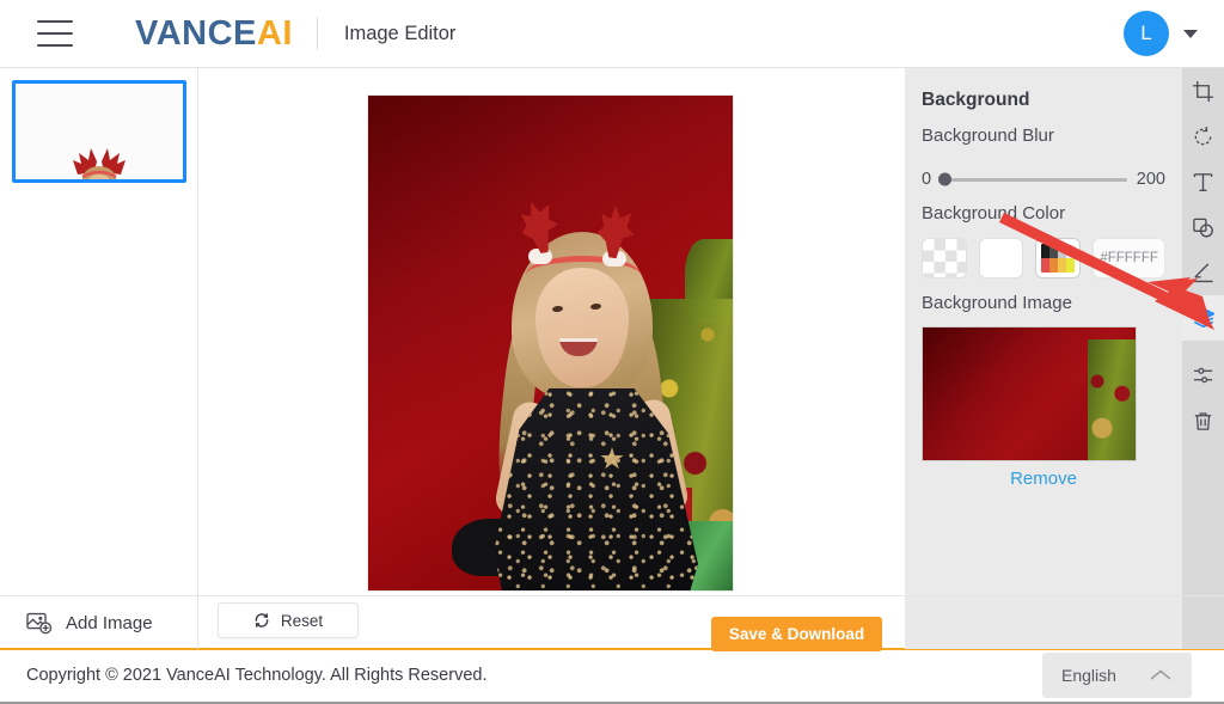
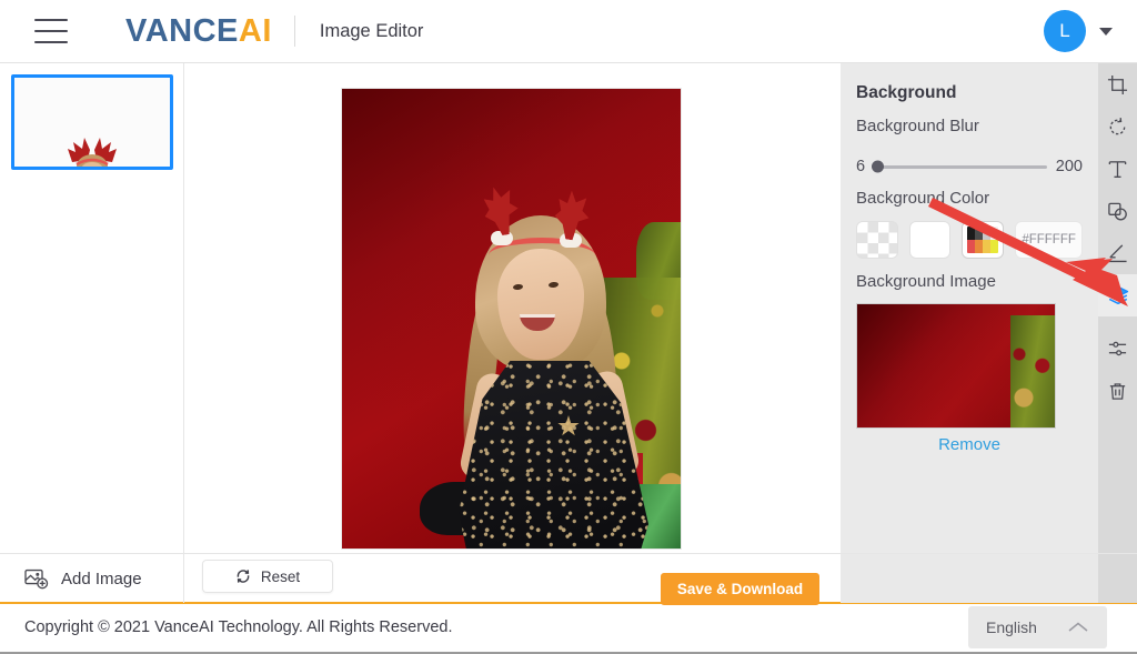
  VANCE
  AI
  Image Editor
  L
  Background
  Background Blur
- 0
+ 6
  200
  Background Color
  #FFFFFF
  Background Image
  Remove
  Add Image
  Reset
  Save & Download
  Copyright © 2021 VanceAI Technology. All Rights Reserved.
  English
